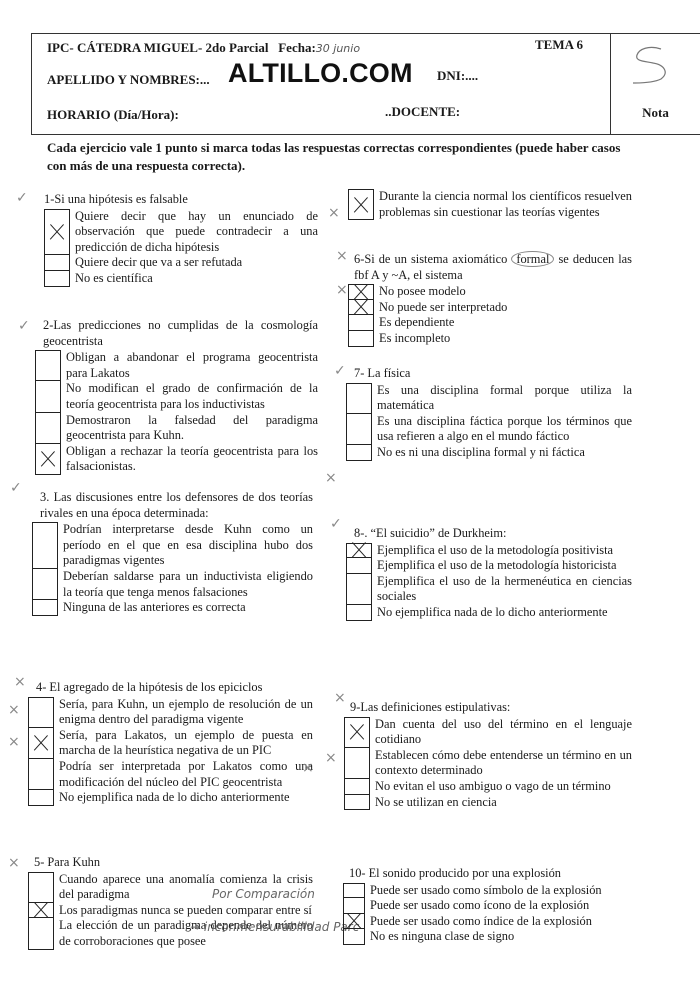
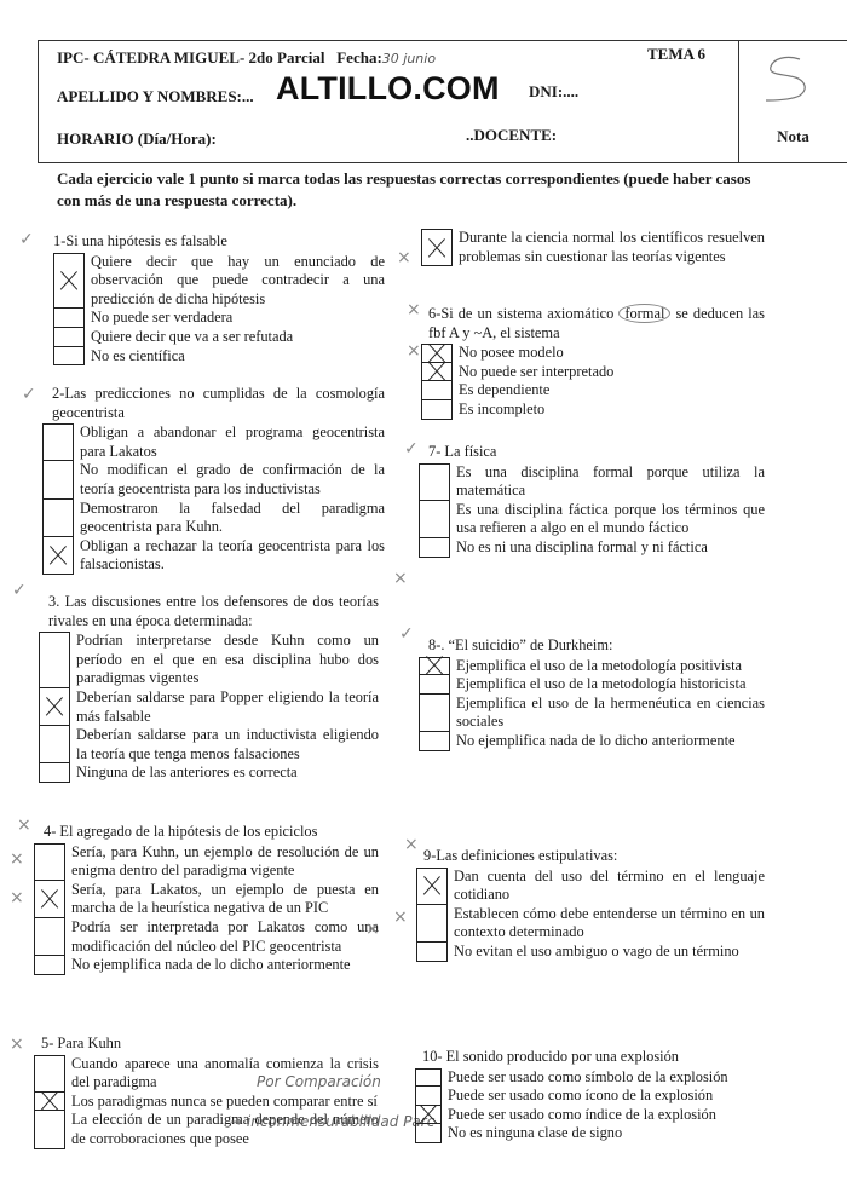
  IPC- CÁTEDRA MIGUEL- 2do Parcial Fecha:30 junio
  TEMA 6
  APELLIDO Y NOMBRES:...
  ALTILLO.COM
  DNI:....
  HORARIO (Día/Hora):
  ..DOCENTE:
  Nota
  Cada ejercicio vale 1 punto si marca todas las respuestas correctas correspondientes (puede haber casos con más de una respuesta correcta).
  1-Si una hipótesis es falsable
  Quiere decir que hay un enunciado de observación que puede contradecir a una predicción de dicha hipótesis
+ No puede ser verdadera
  Quiere decir que va a ser refutada
  No es científica
  2-Las predicciones no cumplidas de la cosmología geocentrista
  Obligan a abandonar el programa geocentrista para Lakatos
  No modifican el grado de confirmación de la teoría geocentrista para los inductivistas
  Demostraron la falsedad del paradigma geocentrista para Kuhn.
  Obligan a rechazar la teoría geocentrista para los falsacionistas.
  3. Las discusiones entre los defensores de dos teorías rivales en una época determinada:
  Podrían interpretarse desde Kuhn como un período en el que en esa disciplina hubo dos paradigmas vigentes
+ Deberían saldarse para Popper eligiendo la teoría más falsable
  Deberían saldarse para un inductivista eligiendo la teoría que tenga menos falsaciones
  Ninguna de las anteriores es correcta
  4- El agregado de la hipótesis de los epiciclos
  Sería, para Kuhn, un ejemplo de resolución de un enigma dentro del paradigma vigente
  Sería, para Lakatos, un ejemplo de puesta en marcha de la heurística negativa de un PIC
  Podría ser interpretada por Lakatos como una modificación del núcleo del PIC geocentrista
  No ejemplifica nada de lo dicho anteriormente
  5- Para Kuhn
  Cuando aparece una anomalía comienza la crisis del paradigma
  Los paradigmas nunca se pueden comparar entre sí
  La elección de un paradigma depende del número de corroboraciones que posee
  Por Comparación
  → inconmensurabilidad P
  Durante la ciencia normal los científicos resuelven problemas sin cuestionar las teorías vigentes
  6-Si de un sistema axiomático formal se deducen las fbf A y ~A, el sistema
  No posee modelo
  No puede ser interpretado
  Es dependiente
  Es incompleto
  7- La física
  Es una disciplina formal porque utiliza la matemática
  Es una disciplina fáctica porque los términos que usa refieren a algo en el mundo fáctico
  No es ni una disciplina formal y ni fáctica
  8-. “El suicidio” de Durkheim:
  Ejemplifica el uso de la metodología positivista
  Ejemplifica el uso de la metodología historicista
  Ejemplifica el uso de la hermenéutica en ciencias sociales
  No ejemplifica nada de lo dicho anteriormente
  9-Las definiciones estipulativas:
  Dan cuenta del uso del término en el lenguaje cotidiano
  Establecen cómo debe entenderse un término en un contexto determinado
  No evitan el uso ambiguo o vago de un término
- No se utilizan en ciencia
  10- El sonido producido por una explosión
  Puede ser usado como símbolo de la explosión
  Puede ser usado como ícono de la explosión
  Puede ser usado como índice de la explosión
  No es ninguna clase de signo
  ✓
  ✓
  ✓
  ×
  ×
  ×
  ×
  ×
  ×
  ×
  ✓
  ×
  ✓
  ×
  ×
  ×
